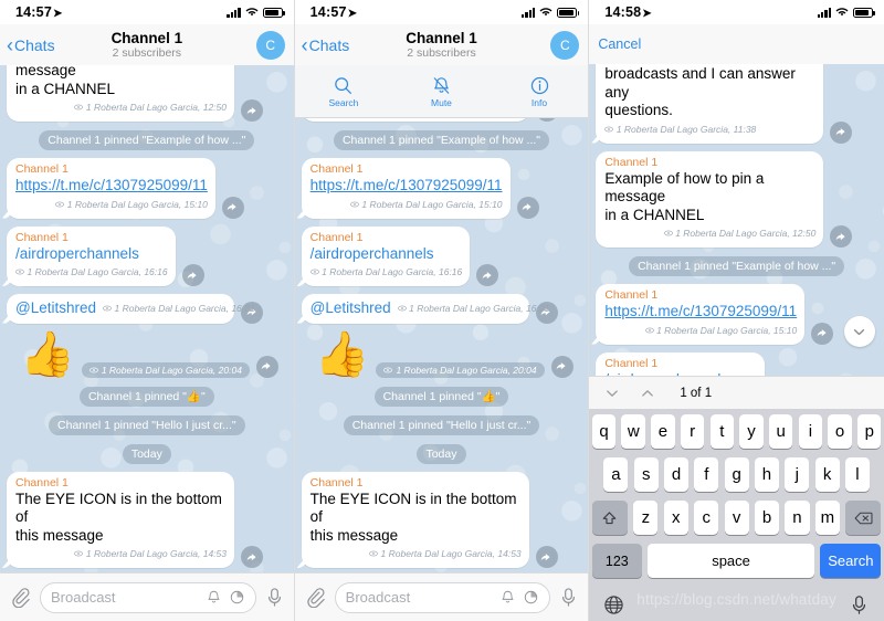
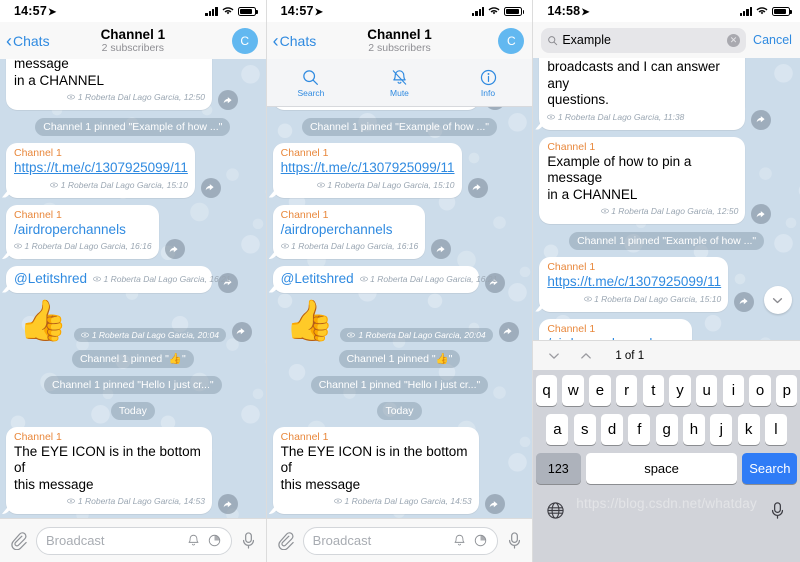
  14:57➤
  ‹
  Chats
  Channel 1
  2 subscribers
  C
  in a CHANNEL
  1 Roberta Dal Lago Garcia, 12:50
  Channel 1 pinned "Example of how ..."
  Channel 1
  https://t.me/c/1307925099/11
  1 Roberta Dal Lago Garcia, 15:10
  Channel 1
  /airdroperchannels
  1 Roberta Dal Lago Garcia, 16:16
  @Letitshred
  1 Roberta Dal Lago Garcia, 16:21
  👍
  1 Roberta Dal Lago Garcia, 20:04
  Channel 1 pinned "👍"
  Channel 1 pinned "Hello I just cr..."
  Today
  Channel 1
  The EYE ICON is in the bottom of
  this message
  1 Roberta Dal Lago Garcia, 14:53
  Broadcast
  14:57➤
  ‹
  Chats
  Channel 1
  2 subscribers
  C
  Search
  Mute
  Info
  Channel 1 pinned "Example of how ..."
  Channel 1
  https://t.me/c/1307925099/11
  1 Roberta Dal Lago Garcia, 15:10
  Channel 1
  /airdroperchannels
  1 Roberta Dal Lago Garcia, 16:16
  @Letitshred
  1 Roberta Dal Lago Garcia, 16:21
  👍
  1 Roberta Dal Lago Garcia, 20:04
  Channel 1 pinned "👍"
  Channel 1 pinned "Hello I just cr..."
  Today
  Channel 1
  The EYE ICON is in the bottom of
  this message
  1 Roberta Dal Lago Garcia, 14:53
  Broadcast
  14:58➤
+ Example
+ ✕
  Cancel
  broadcasts and I can answer any
  questions.
  1 Roberta Dal Lago Garcia, 11:38
  Channel 1
  Example of how to pin a message
  in a CHANNEL
  1 Roberta Dal Lago Garcia, 12:50
  Channel 1 pinned "Example of how ..."
  Channel 1
  https://t.me/c/1307925099/11
  1 Roberta Dal Lago Garcia, 15:10
  Channel 1
  1 of 1
  q
  w
  e
  r
  t
  y
  u
  i
  o
  p
  a
  s
  d
  f
  g
  h
  j
  k
  l
- z
- x
- c
- v
- b
- n
- m
  123
  space
  Search
